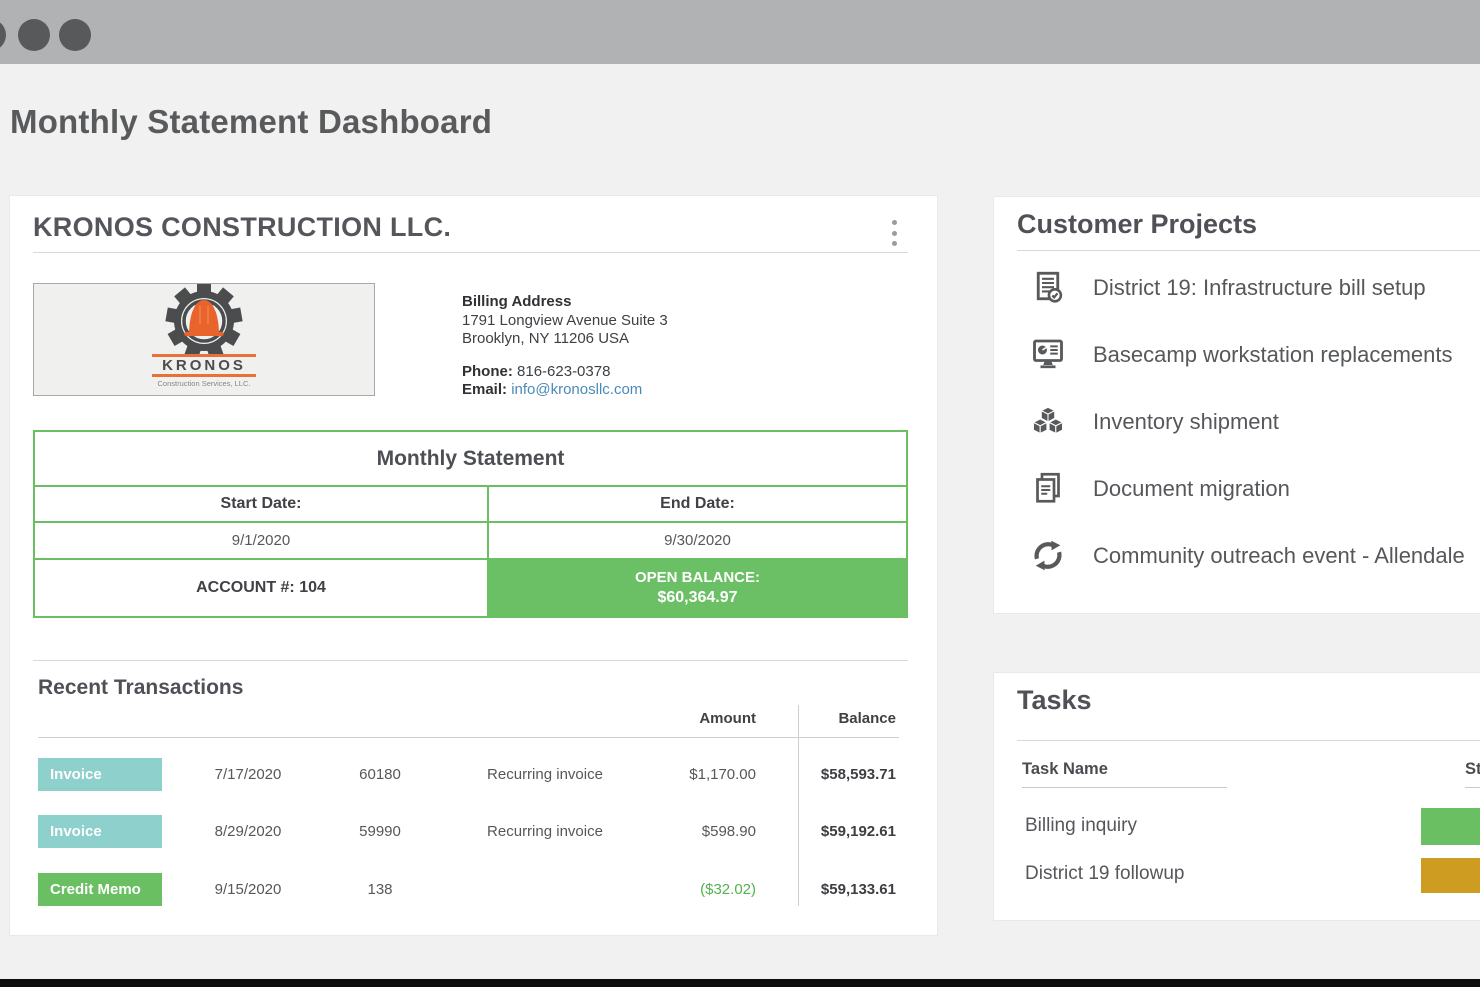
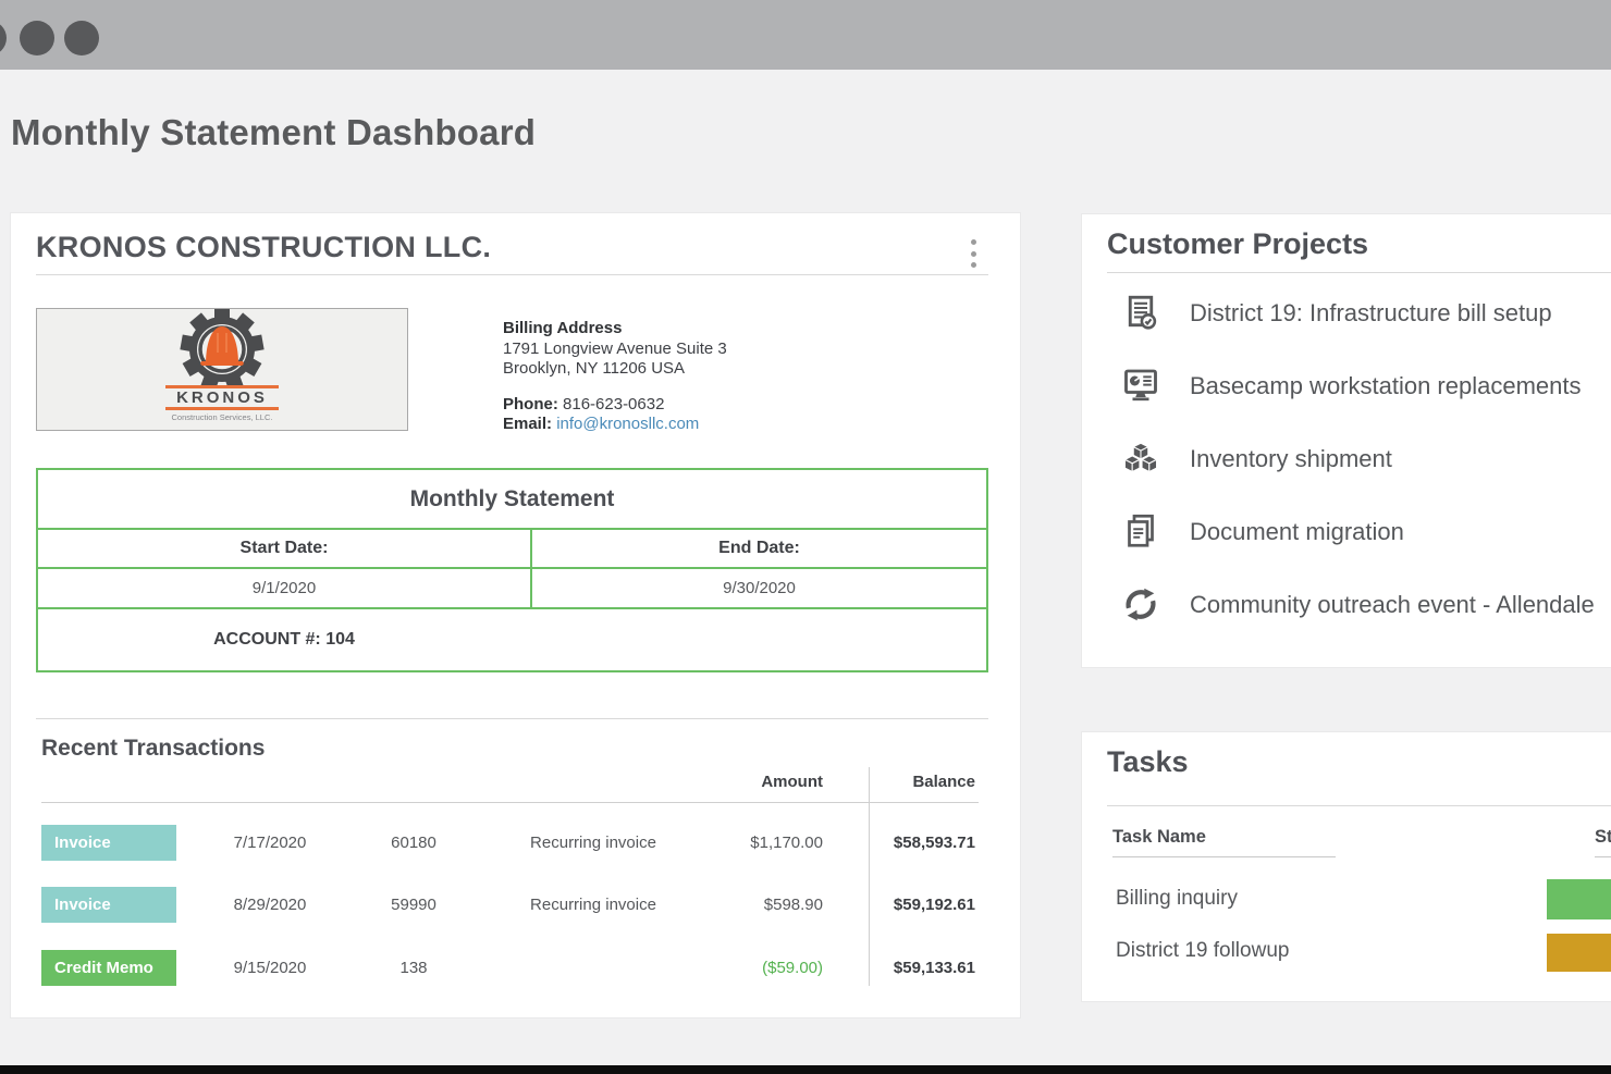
  Monthly Statement Dashboard
  KRONOS CONSTRUCTION LLC.
  KRONOS
  Construction Services, LLC.
  Billing Address
  1791 Longview Avenue Suite 3
  Brooklyn, NY 11206 USA
- Phone: 816-623-0378
+ Phone: 816-623-0632
  Email: info@kronosllc.com
  Monthly Statement
  Start Date:
  End Date:
  9/1/2020
  9/30/2020
  ACCOUNT #: 104
- OPEN BALANCE:
- $60,364.97
  Recent Transactions
  Amount
  Balance
  Invoice
  7/17/2020
  60180
  Recurring invoice
  $1,170.00
  $58,593.71
  Invoice
  8/29/2020
  59990
  Recurring invoice
  $598.90
  $59,192.61
  Credit Memo
  9/15/2020
  138
- ($32.02)
+ ($59.00)
  $59,133.61
  Customer Projects
  District 19: Infrastructure bill setup
  Basecamp workstation replacements
  Inventory shipment
  Document migration
  Community outreach event - Allendale
  Tasks
  Task Name
  Billing inquiry
  District 19 followup
